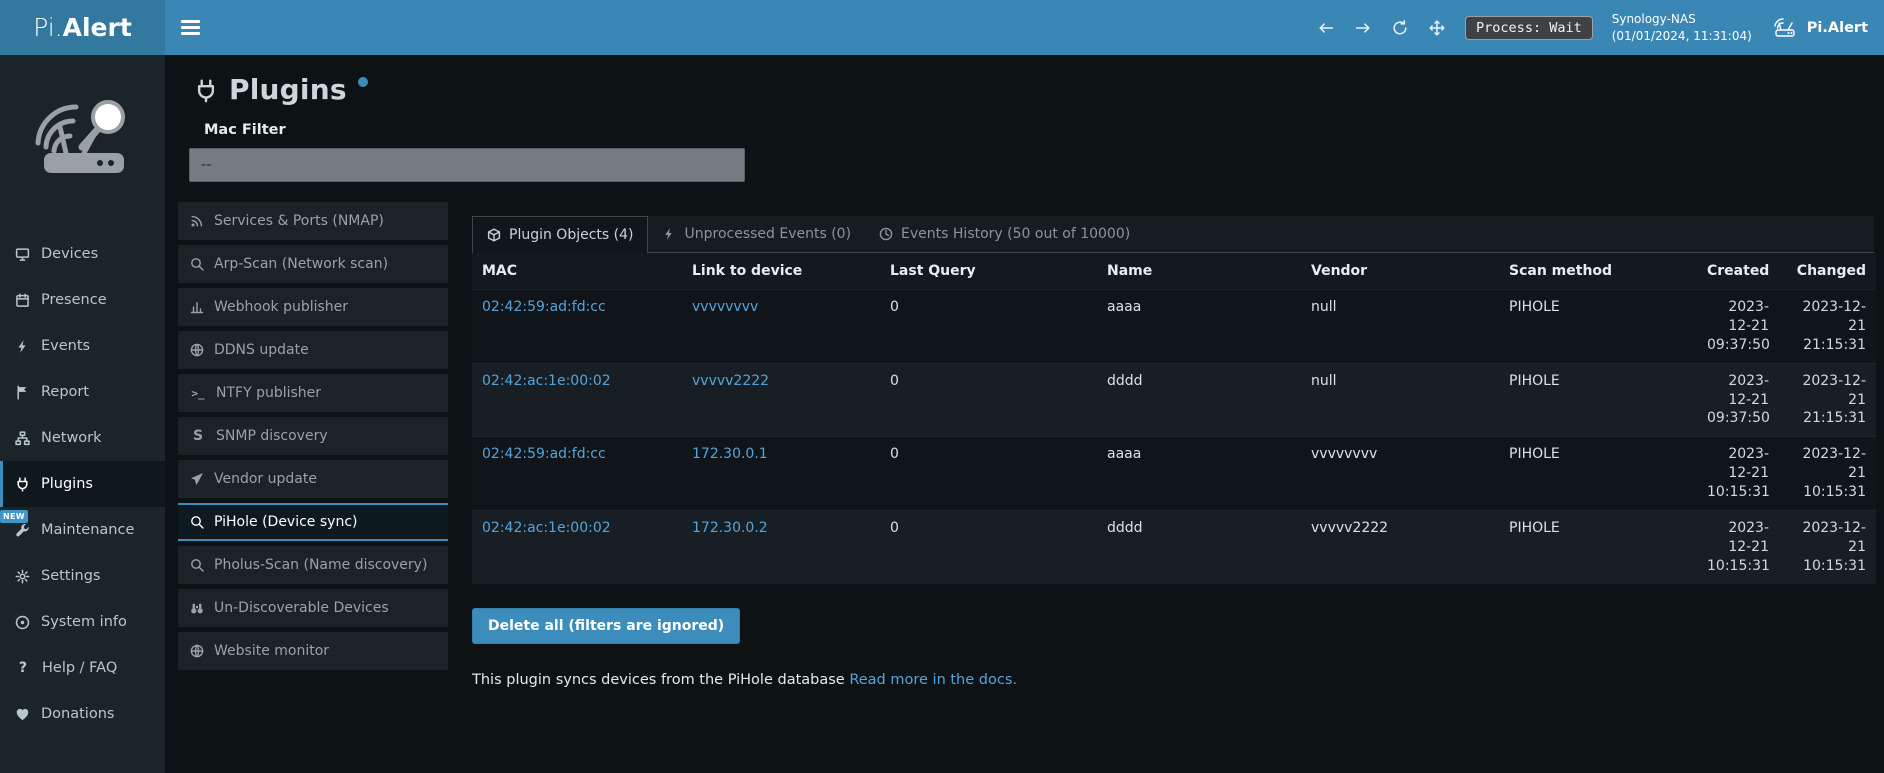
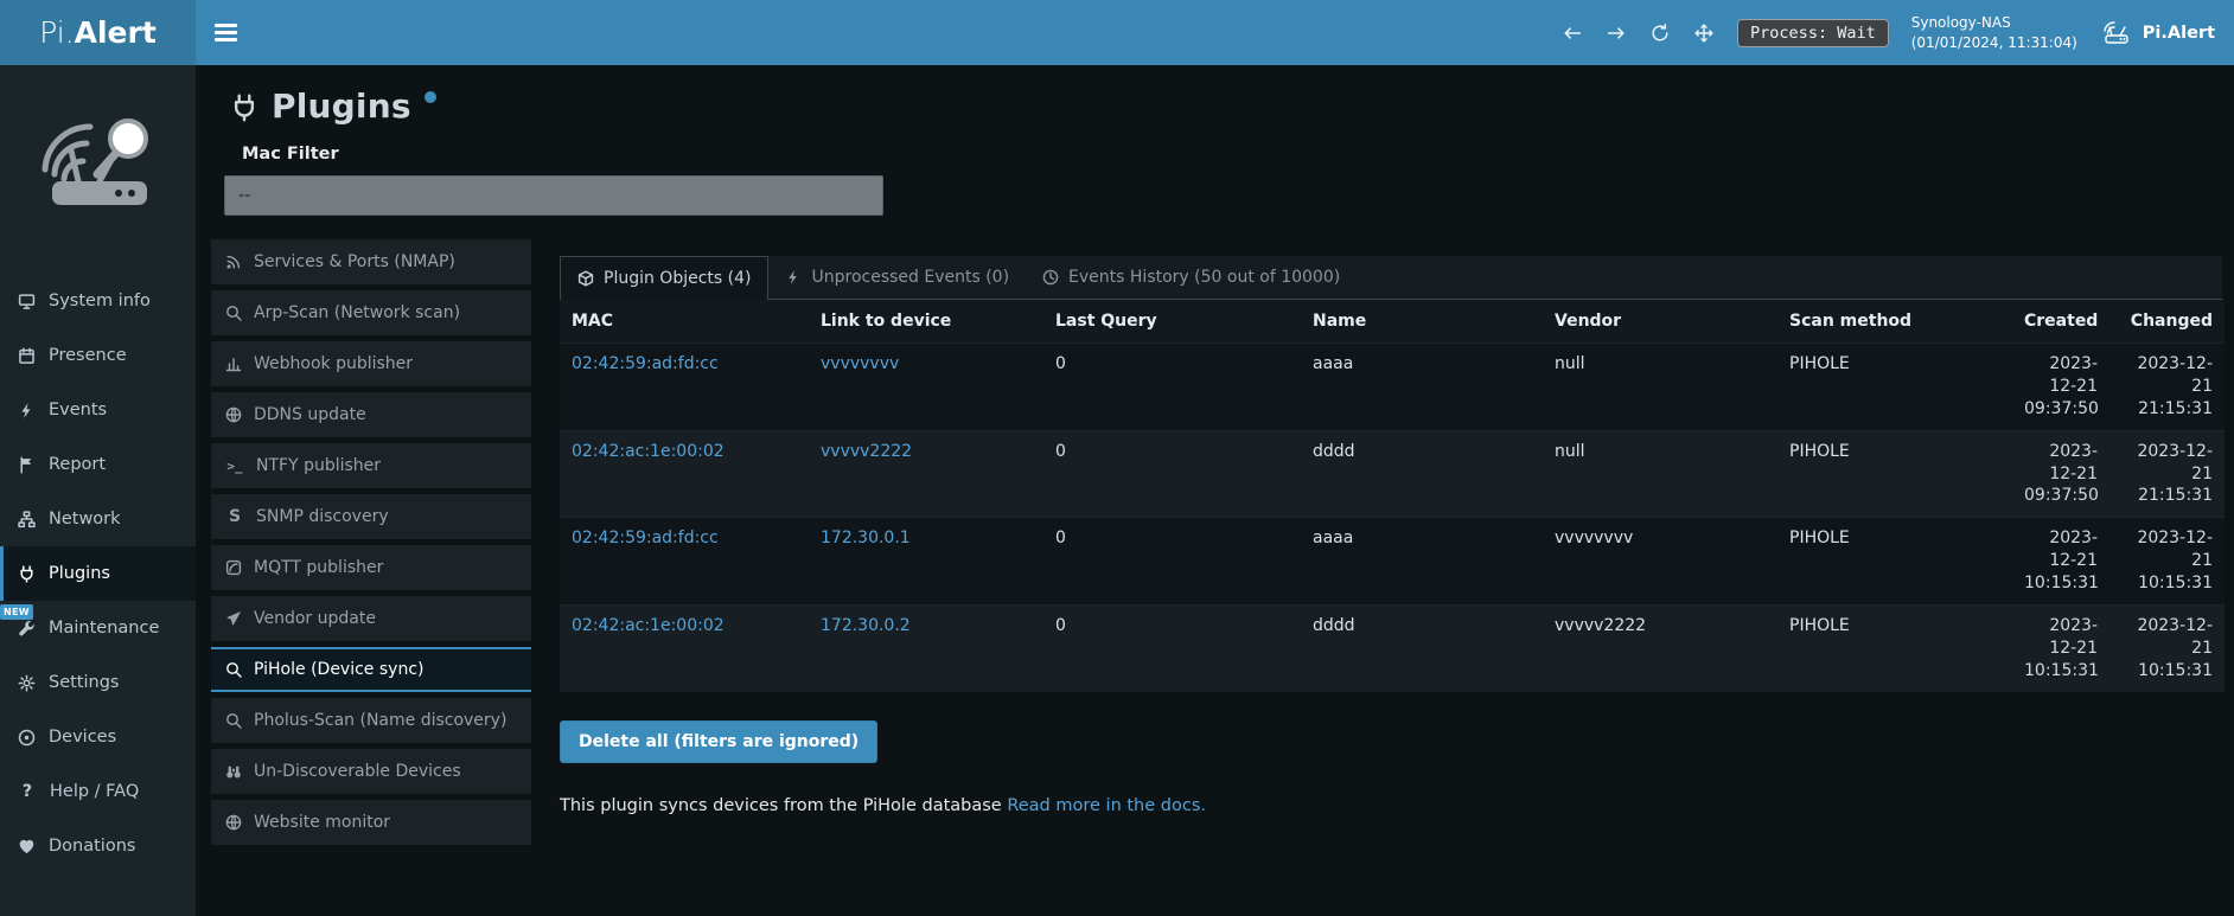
  Pi.
  Alert
  Process: Wait
  Synology-NAS
  (01/01/2024, 11:31:04)
  Pi.Alert
- Devices
+ System info
  Presence
  Events
  Report
  Network
  Plugins
  NEW
  Maintenance
  Settings
- System info
+ Devices
  ?
  Help / FAQ
  Donations
  Plugins
  Mac Filter
  --
  Services & Ports (NMAP)
  Arp-Scan (Network scan)
  Webhook publisher
  DDNS update
  >_
  NTFY publisher
  S
  SNMP discovery
+ MQTT publisher
  Vendor update
  PiHole (Device sync)
  Pholus-Scan (Name discovery)
  Un-Discoverable Devices
  Website monitor
  Plugin Objects (4)
  Unprocessed Events (0)
  Events History (50 out of 10000)
  MAC	Link to device	Last Query	Name	Vendor	Scan method	Created	Changed
  02:42:59:ad:fd:cc	vvvvvvvv	0	aaaa	null	PIHOLE	2023-12-21 09:37:50	2023-12-21 21:15:31
  02:42:ac:1e:00:02	vvvvv2222	0	dddd	null	PIHOLE	2023-12-21 09:37:50	2023-12-21 21:15:31
  02:42:59:ad:fd:cc	172.30.0.1	0	aaaa	vvvvvvvv	PIHOLE	2023-12-21 10:15:31	2023-12-21 10:15:31
  02:42:ac:1e:00:02	172.30.0.2	0	dddd	vvvvv2222	PIHOLE	2023-12-21 10:15:31	2023-12-21 10:15:31
  Delete all (filters are ignored)
  This plugin syncs devices from the PiHole database Read more in the docs.
